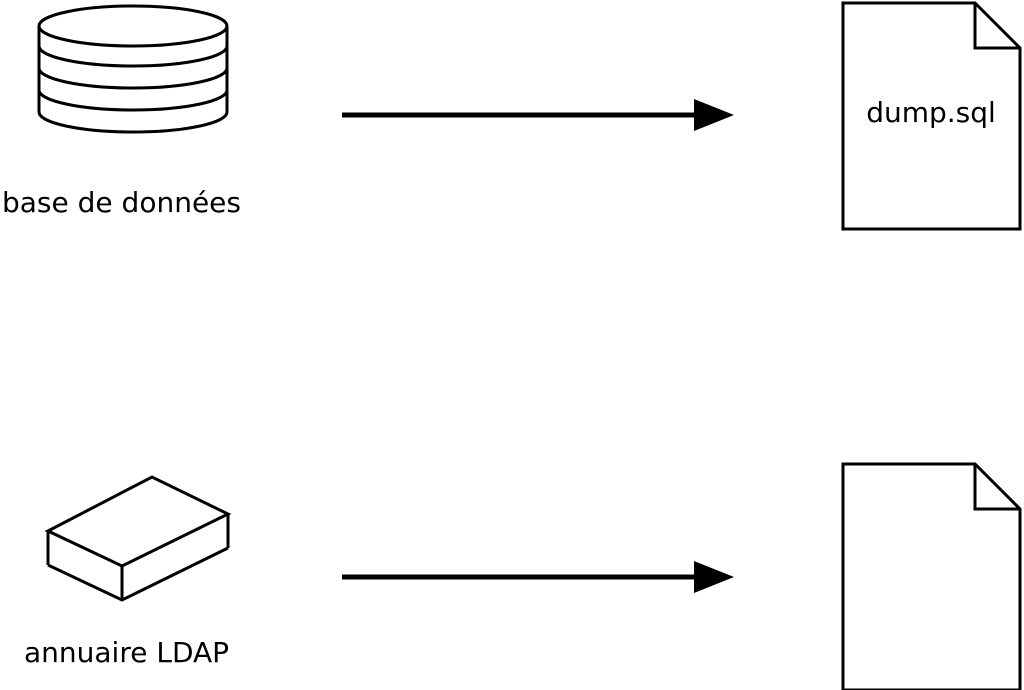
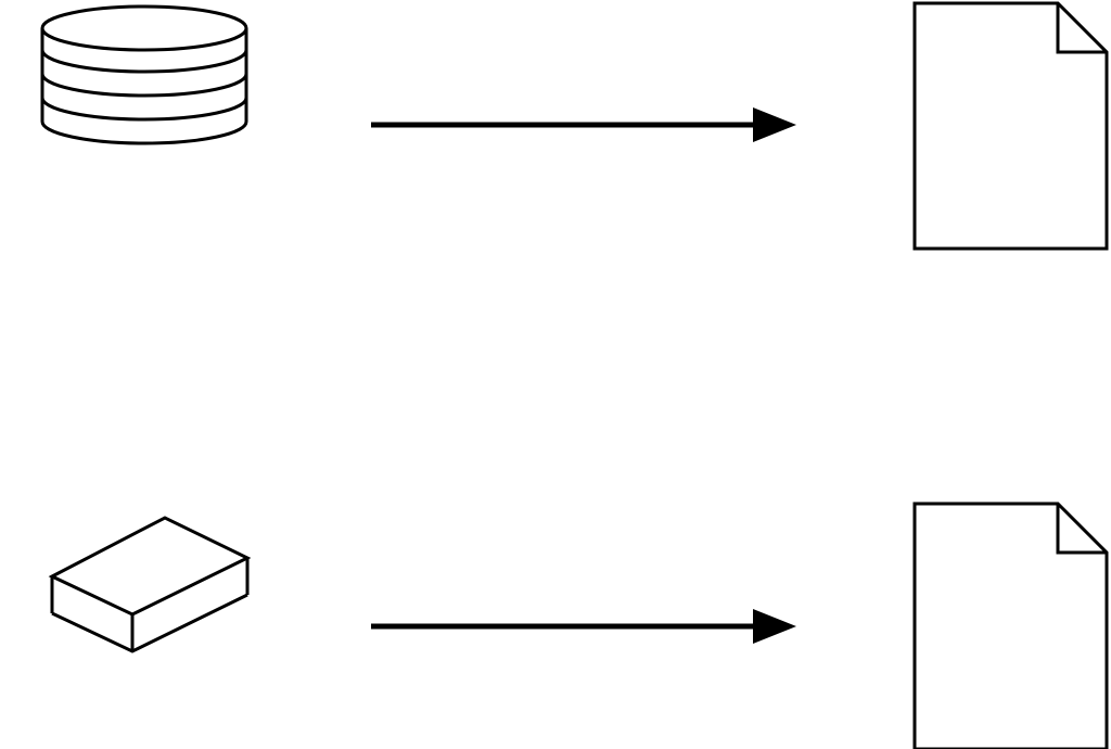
- base de données
- dump.sql
- annuaire LDAP
